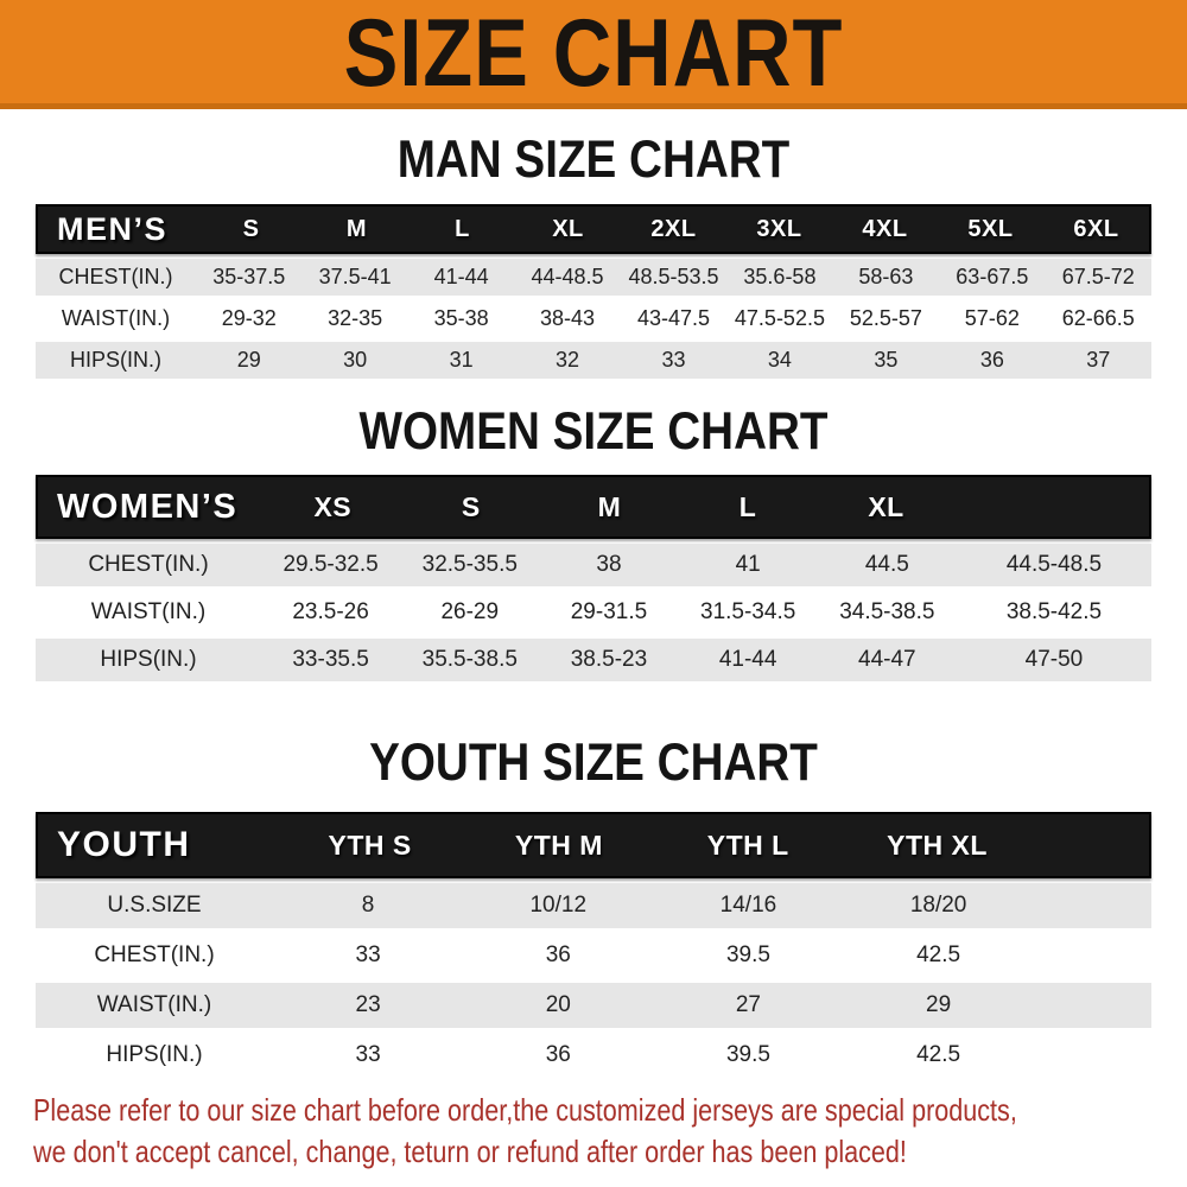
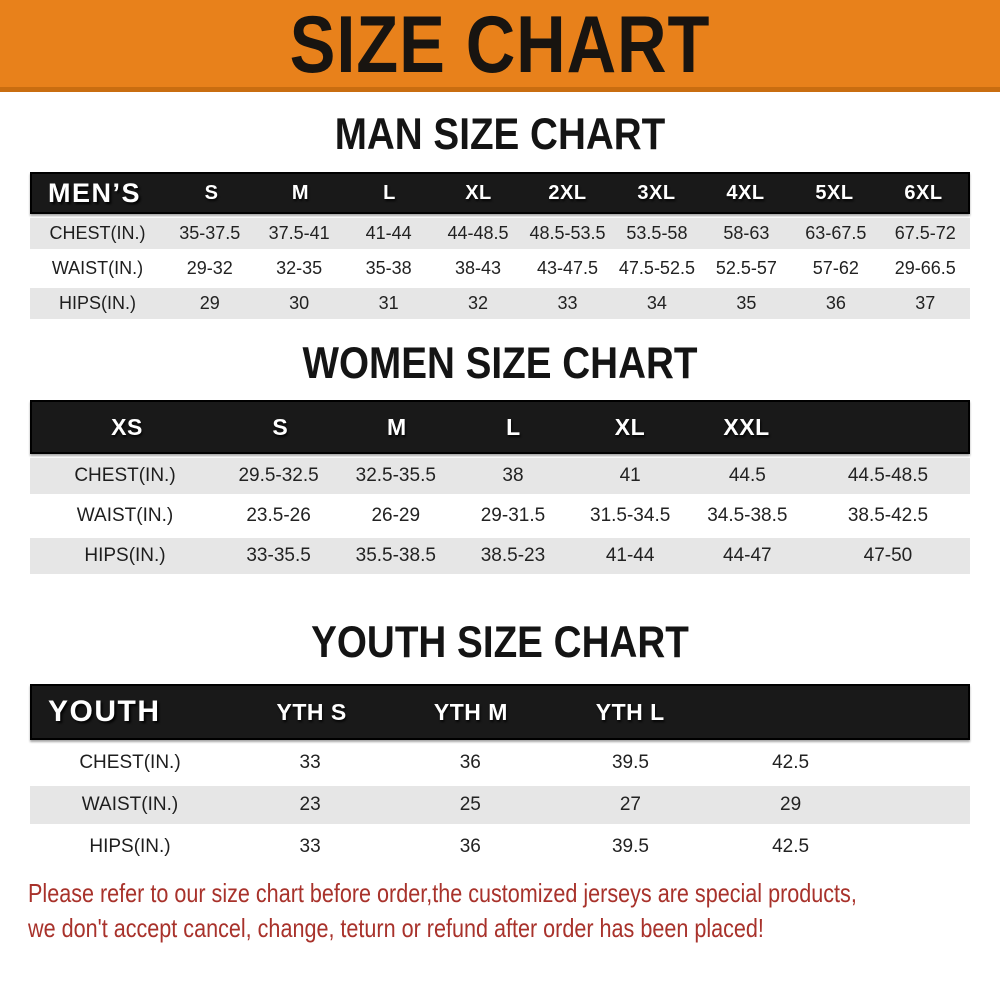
  SIZE CHART
  MAN SIZE CHART
  MEN’S
  S
  M
  L
  XL
  2XL
  3XL
  4XL
  5XL
  6XL
  CHEST(IN.)
  35-37.5
  37.5-41
  41-44
  44-48.5
  48.5-53.5
- 35.6-58
+ 53.5-58
  58-63
  63-67.5
  67.5-72
  WAIST(IN.)
  29-32
  32-35
  35-38
  38-43
  43-47.5
  47.5-52.5
  52.5-57
  57-62
- 62-66.5
+ 29-66.5
  HIPS(IN.)
  29
  30
  31
  32
  33
  34
  35
  36
  37
  WOMEN SIZE CHART
- WOMEN’S
  XS
  S
  M
  L
  XL
+ XXL
  CHEST(IN.)
  29.5-32.5
  32.5-35.5
  38
  41
  44.5
  44.5-48.5
  WAIST(IN.)
  23.5-26
  26-29
  29-31.5
  31.5-34.5
  34.5-38.5
  38.5-42.5
  HIPS(IN.)
  33-35.5
  35.5-38.5
  38.5-23
  41-44
  44-47
  47-50
  YOUTH SIZE CHART
  YOUTH
  YTH S
  YTH M
  YTH L
- YTH XL
- U.S.SIZE
- 8
- 10/12
- 14/16
- 18/20
  CHEST(IN.)
  33
  36
  39.5
  42.5
  WAIST(IN.)
  23
- 20
+ 25
  27
  29
  HIPS(IN.)
  33
  36
  39.5
  42.5
  Please refer to our size chart before order,the customized jerseys are special products,
  we don't accept cancel, change, teturn or refund after order has been placed!
